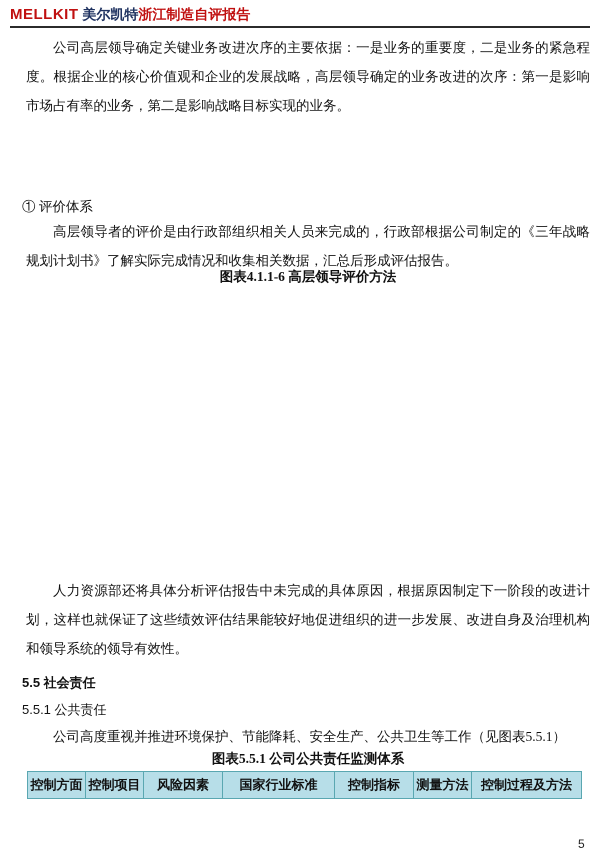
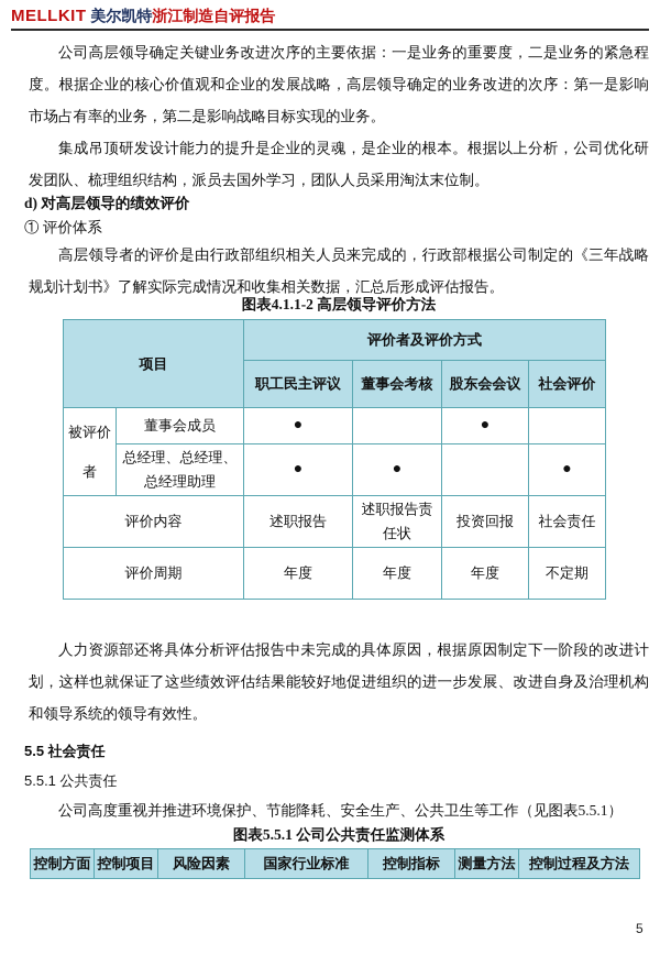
  MELLKIT 美尔凯特浙江制造自评报告
  公司高层领导确定关键业务改进次序的主要依据：一是业务的重要度，二是业务的紧急程度。根据企业的核心价值观和企业的发展战略，高层领导确定的业务改进的次序：第一是影响市场占有率的业务，第二是影响战略目标实现的业务。
+ 集成吊顶研发设计能力的提升是企业的灵魂，是企业的根本。根据以上分析，公司优化研发团队、梳理组织结构，派员去国外学习，团队人员采用淘汰末位制。
+ d) 对高层领导的绩效评价
  ① 评价体系
  高层领导者的评价是由行政部组织相关人员来完成的，行政部根据公司制定的《三年战略规划计划书》了解实际完成情况和收集相关数据，汇总后形成评估报告。
- 图表4.1.1-6 高层领导评价方法
+ 图表4.1.1-2 高层领导评价方法
+ 项目	评价者及评价方式
+ 职工民主评议	董事会考核	股东会会议	社会评价
+ 被评价者	董事会成员	●		●
+ 总经理、总经理、总经理助理	●	●		●
+ 评价内容	述职报告	述职报告责任状	投资回报	社会责任
+ 评价周期	年度	年度	年度	不定期
  人力资源部还将具体分析评估报告中未完成的具体原因，根据原因制定下一阶段的改进计划，这样也就保证了这些绩效评估结果能较好地促进组织的进一步发展、改进自身及治理机构和领导系统的领导有效性。
  5.5 社会责任
  5.5.1 公共责任
  公司高度重视并推进环境保护、节能降耗、安全生产、公共卫生等工作（见图表5.5.1）
  图表5.5.1 公司公共责任监测体系
  控制方面	控制项目	风险因素	国家行业标准	控制指标	测量方法	控制过程及方法
  5
